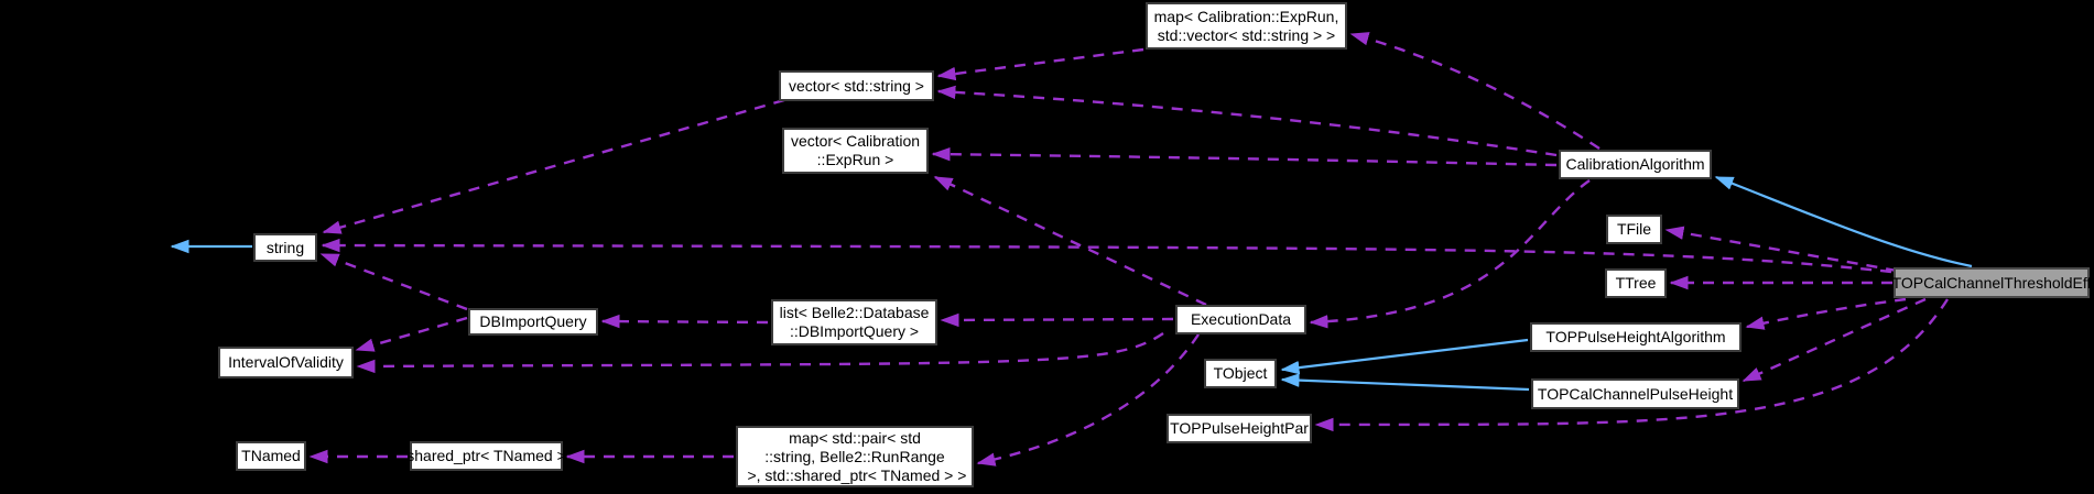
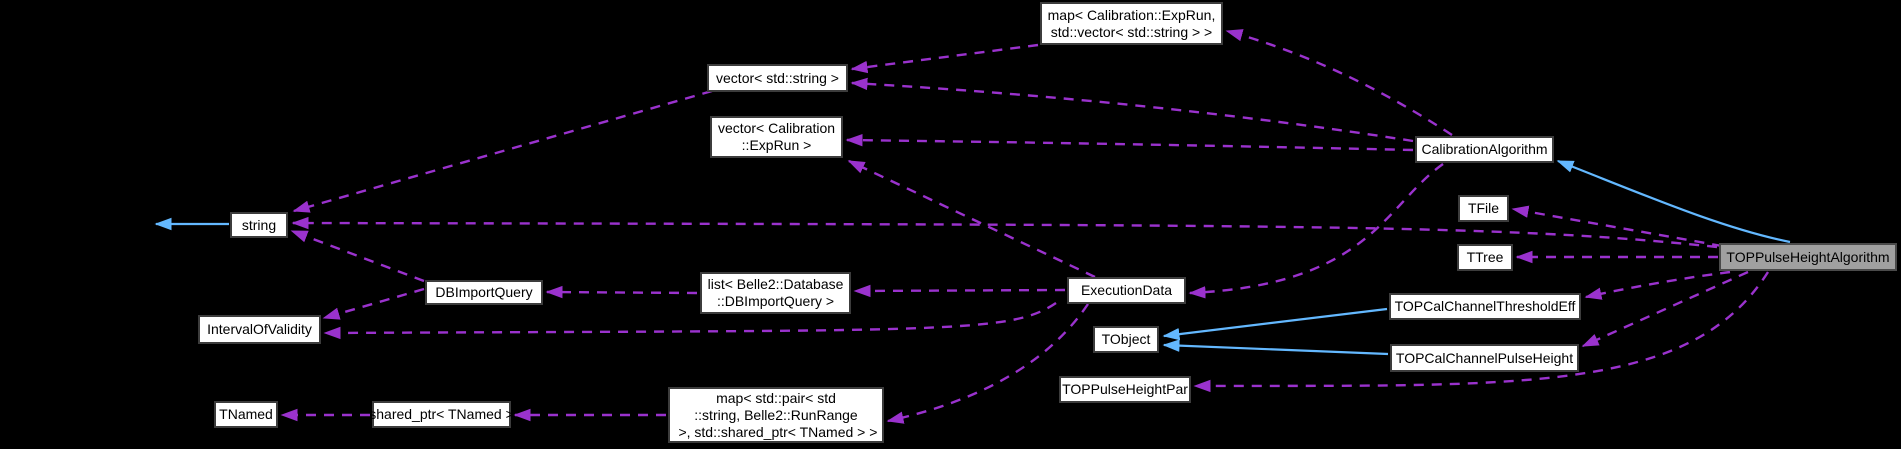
  string
  vector< std::string >
  vector< Calibration
  ::ExpRun >
  map< Calibration::ExpRun,
  std::vector< std::string > >
  IntervalOfValidity
  DBImportQuery
  list< Belle2::Database
  ::DBImportQuery >
  TNamed
  shared_ptr< TNamed >
  map< std::pair< std
  ::string, Belle2::RunRange
  >, std::shared_ptr< TNamed > >
  ExecutionData
  TObject
  TOPPulseHeightPar
  CalibrationAlgorithm
  TFile
  TTree
- TOPPulseHeightAlgorithm
+ TOPCalChannelThresholdEff
  TOPCalChannelPulseHeight
- TOPCalChannelThresholdEff
+ TOPPulseHeightAlgorithm
